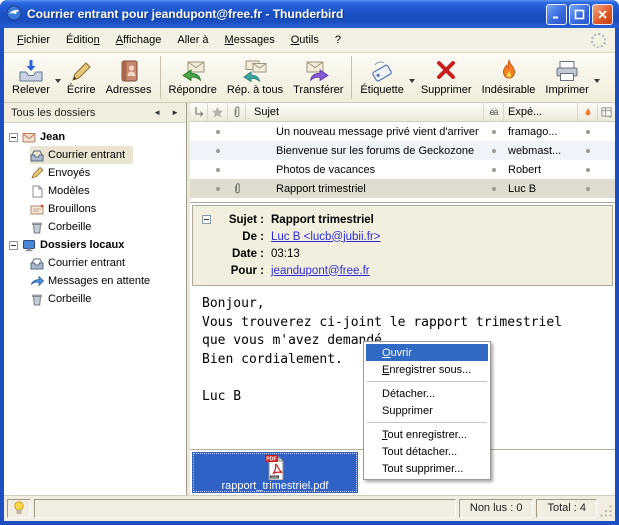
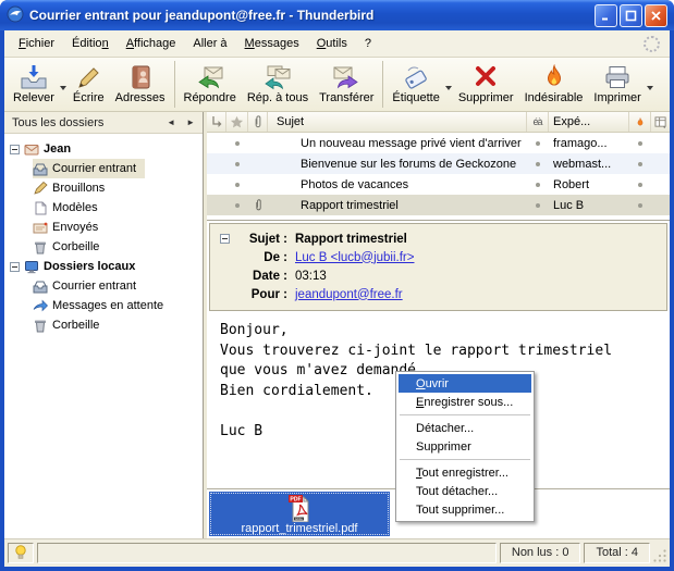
  Courrier entrant pour jeandupont@free.fr - Thunderbird
  Fichier
  Édition
  Affichage
  Aller à
  Messages
  Outils
  ?
  Relever
  Écrire
  Adresses
  Répondre
  Rép. à tous
  Transférer
  Étiquette
  Supprimer
  Indésirable
  Imprimer
  Tous les dossiers
  ◄
  ►
  Jean
  Courrier entrant
- Envoyés
+ Brouillons
  Modèles
- Brouillons
+ Envoyés
  Corbeille
  Dossiers locaux
  Courrier entrant
  Messages en attente
  Corbeille
  Sujet
  éà
  Expé...
  Un nouveau message privé vient d'arriver
  framago...
  Bienvenue sur les forums de Geckozone
  webmast...
  Photos de vacances
  Robert
  Rapport trimestriel
  Luc B
  Sujet :
  Rapport trimestriel
  De :
  Luc B <lucb@jubii.fr>
  Date :
  03:13
  Pour :
  jeandupont@free.fr
  Bonjour,
  Vous trouverez ci-joint le rapport trimestriel
  que vous m'avez dema
  Bien cordialement.
  Luc B
  rapport_trimestriel.pdf
  Non lus : 0
  Total : 4
  Ouvrir
  Enregistrer sous...
  Détacher...
  Supprimer
  Tout enregistrer...
  Tout détacher...
  Tout supprimer...
